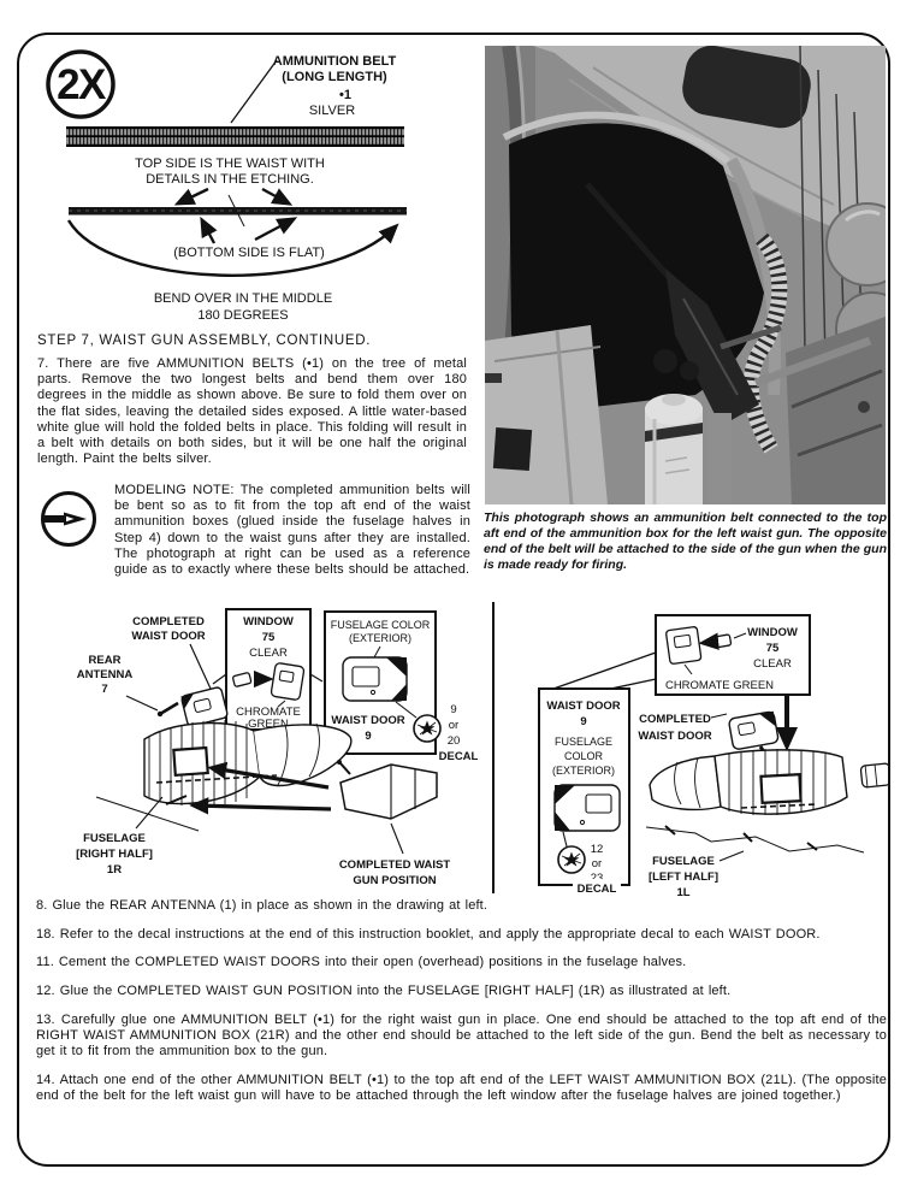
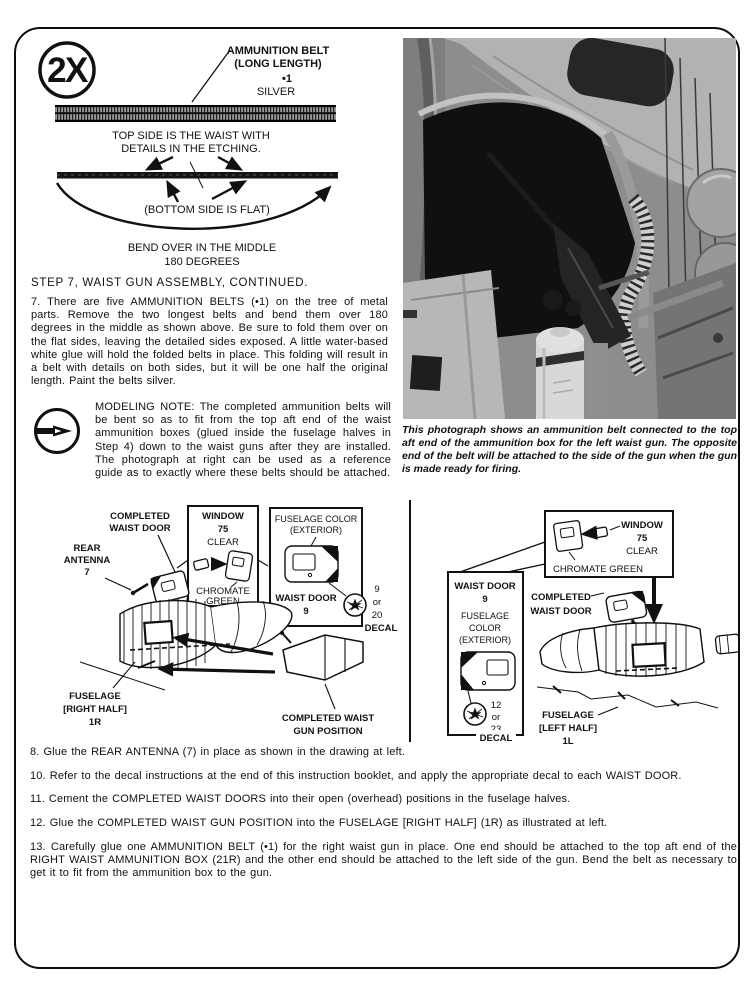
  2X
  AMMUNITION BELT
  (LONG LENGTH)
  •1
  SILVER
  TOP SIDE IS THE WAIST WITH
  DETAILS IN THE ETCHING.
  (BOTTOM SIDE IS FLAT)
  BEND OVER IN THE MIDDLE
  180 DEGREES
  STEP 7, WAIST GUN ASSEMBLY, CONTINUED.
  7. There are five AMMUNITION BELTS (•1) on the tree of metal parts. Remove the two longest belts and bend them over 180 degrees in the middle as shown above. Be sure to fold them over on the flat sides, leaving the detailed sides exposed. A little water-based white glue will hold the folded belts in place. This folding will result in a belt with details on both sides, but it will be one half the original length. Paint the belts silver.
  MODELING NOTE: The completed ammunition belts will be bent so as to fit from the top aft end of the waist ammunition boxes (glued inside the fuselage halves in Step 4) down to the waist guns after they are installed. The photograph at right can be used as a reference guide as to exactly where these belts should be attached.
  This photograph shows an ammunition belt connected to the top aft end of the ammunition box for the left waist gun. The opposite end of the belt will be attached to the side of the gun when the gun is made ready for firing.
  COMPLETED
  WAIST DOOR
  REAR
  ANTENNA
  7
  WINDOW
  75
  CLEAR
  CHROMATE
  GREEN
  FUSELAGE COLOR
  (EXTERIOR)
  WAIST DOOR
  9
  9
  or
  20
  DECAL
  FUSELAGE
  [RIGHT HALF]
  1R
  COMPLETED WAIST
  GUN POSITION
  WINDOW
  75
  CLEAR
  CHROMATE GREEN
  WAIST DOOR
  9
  FUSELAGE
  COLOR
  (EXTERIOR)
  12
  or
  23
  DECAL
  COMPLETED
  WAIST DOOR
  FUSELAGE
  [LEFT HALF]
  1L
- 8. Glue the REAR ANTENNA (1) in place as shown in the drawing at left.
+ 8. Glue the REAR ANTENNA (7) in place as shown in the drawing at left.
- 18. Refer to the decal instructions at the end of this instruction booklet, and apply the appropriate decal to each WAIST DOOR.
+ 10. Refer to the decal instructions at the end of this instruction booklet, and apply the appropriate decal to each WAIST DOOR.
  11. Cement the COMPLETED WAIST DOORS into their open (overhead) positions in the fuselage halves.
  12. Glue the COMPLETED WAIST GUN POSITION into the FUSELAGE [RIGHT HALF] (1R) as illustrated at left.
  13. Carefully glue one AMMUNITION BELT (•1) for the right waist gun in place. One end should be attached to the top aft end of the RIGHT WAIST AMMUNITION BOX (21R) and the other end should be attached to the left side of the gun. Bend the belt as necessary to get it to fit from the ammunition box to the gun.
- 14. Attach one end of the other AMMUNITION BELT (•1) to the top aft end of the LEFT WAIST AMMUNITION BOX (21L). (The opposite end of the belt for the left waist gun will have to be attached through the left window after the fuselage halves are joined together.)
